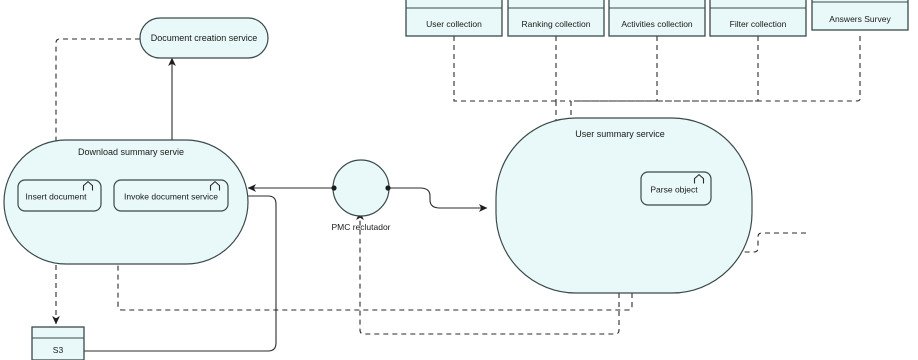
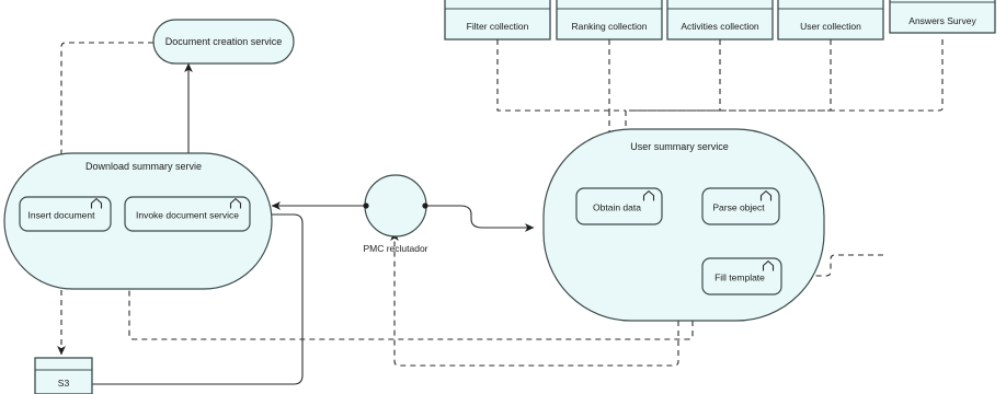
  Document creation service
  Download summary servie
  Insert document
  Invoke document service
  PMC reclutador
  User summary service
+ Obtain data
  Parse object
+ Fill template
- User collection
+ Filter collection
  Ranking collection
  Activities collection
- Filter collection
+ User collection
  Answers Survey
  S3
